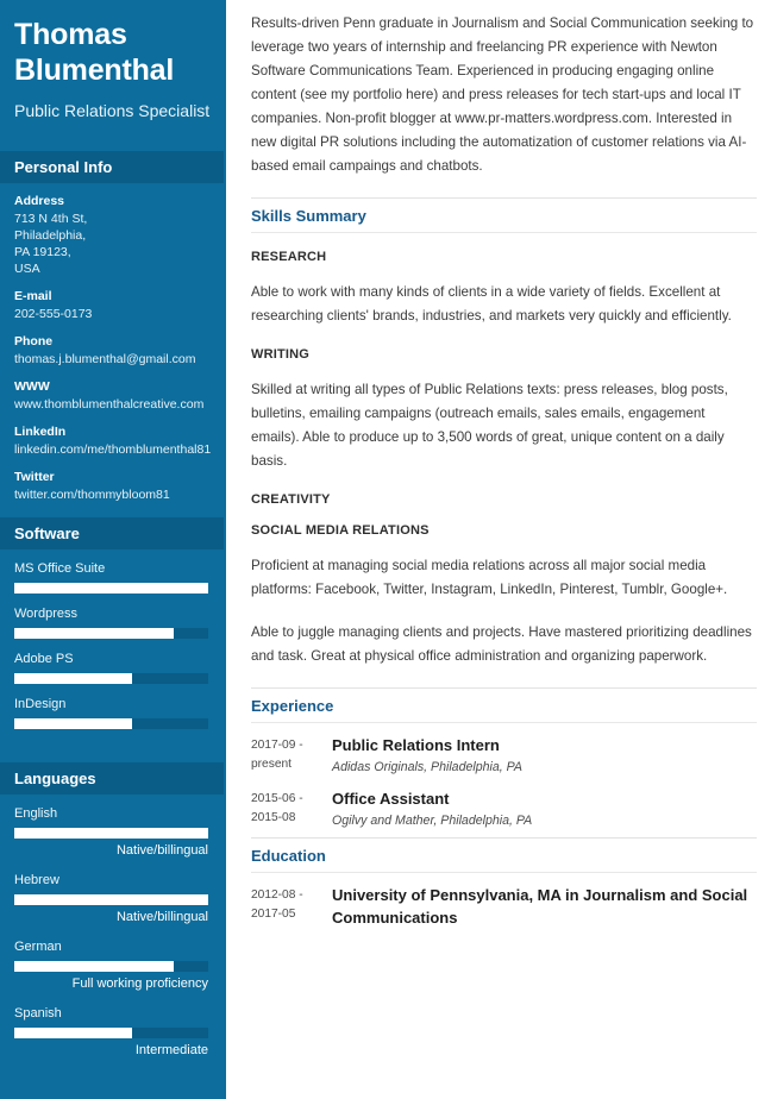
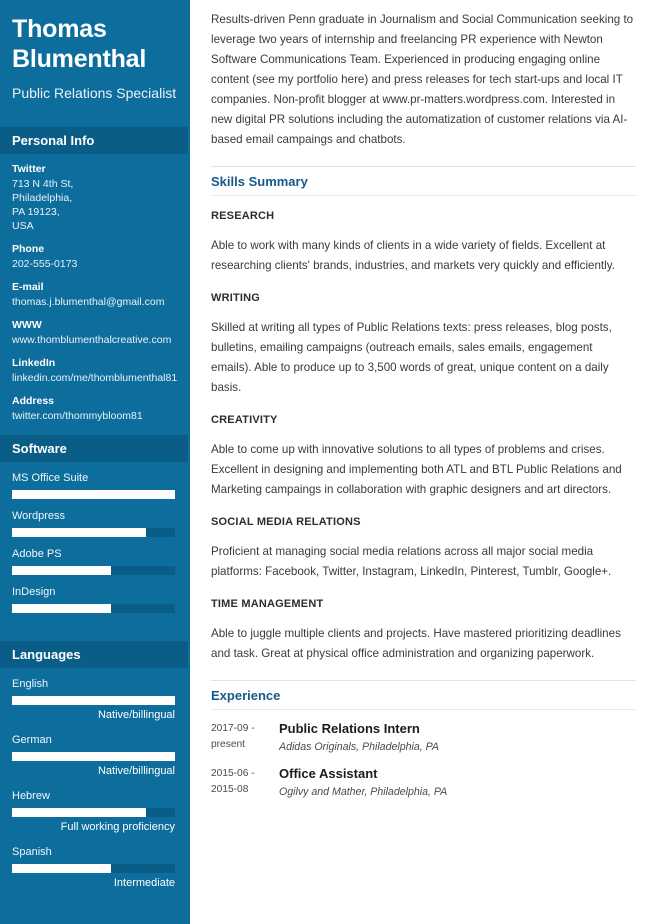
  Thomas Blumenthal
  Public Relations Specialist
  Personal Info
- Address
+ Twitter
  713 N 4th St,
  Philadelphia,
  PA 19123,
  USA
- E-mail
+ Phone
  202-555-0173
- Phone
+ E-mail
  thomas.j.blumenthal@gmail.com
  WWW
  www.thomblumenthalcreative.com
  LinkedIn
  linkedin.com/me/thomblumenthal81
- Twitter
+ Address
  twitter.com/thommybloom81
  Software
  MS Office Suite
  Wordpress
  Adobe PS
  InDesign
  Languages
  English
  Native/billingual
- Hebrew
+ German
  Native/billingual
- German
+ Hebrew
  Full working proficiency
  Spanish
  Intermediate
  Results-driven Penn graduate in Journalism and Social Communication seeking to leverage two years of internship and freelancing PR experience with Newton Software Communications Team. Experienced in producing engaging online content (see my portfolio here) and press releases for tech start-ups and local IT companies. Non-profit blogger at www.pr-matters.wordpress.com. Interested in new digital PR solutions including the automatization of customer relations via AI-based email campaings and chatbots.
  Skills Summary
  RESEARCH
  Able to work with many kinds of clients in a wide variety of fields. Excellent at researching clients' brands, industries, and markets very quickly and efficiently.
  WRITING
  Skilled at writing all types of Public Relations texts: press releases, blog posts, bulletins, emailing campaigns (outreach emails, sales emails, engagement emails). Able to produce up to 3,500 words of great, unique content on a daily basis.
  CREATIVITY
+ Able to come up with innovative solutions to all types of problems and crises. Excellent in designing and implementing both ATL and BTL Public Relations and Marketing campaings in collaboration with graphic designers and art directors.
  SOCIAL MEDIA RELATIONS
  Proficient at managing social media relations across all major social media platforms: Facebook, Twitter, Instagram, LinkedIn, Pinterest, Tumblr, Google+.
+ TIME MANAGEMENT
- Able to juggle managing clients and projects. Have mastered prioritizing deadlines and task. Great at physical office administration and organizing paperwork.
+ Able to juggle multiple clients and projects. Have mastered prioritizing deadlines and task. Great at physical office administration and organizing paperwork.
  Experience
  2017-09 - present
  Public Relations Intern
  Adidas Originals, Philadelphia, PA
  2015-06 - 2015-08
  Office Assistant
  Ogilvy and Mather, Philadelphia, PA
- Education
- 2012-08 - 2017-05
- University of Pennsylvania, MA in Journalism and Social Communications
